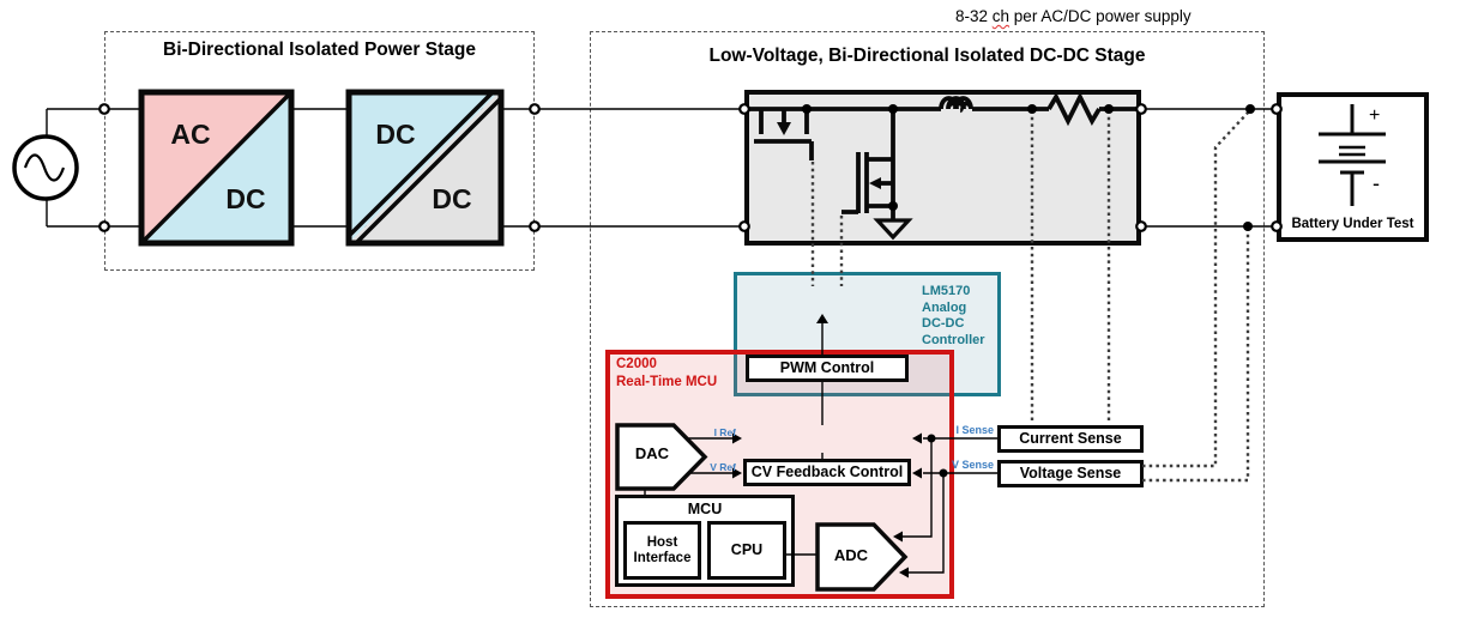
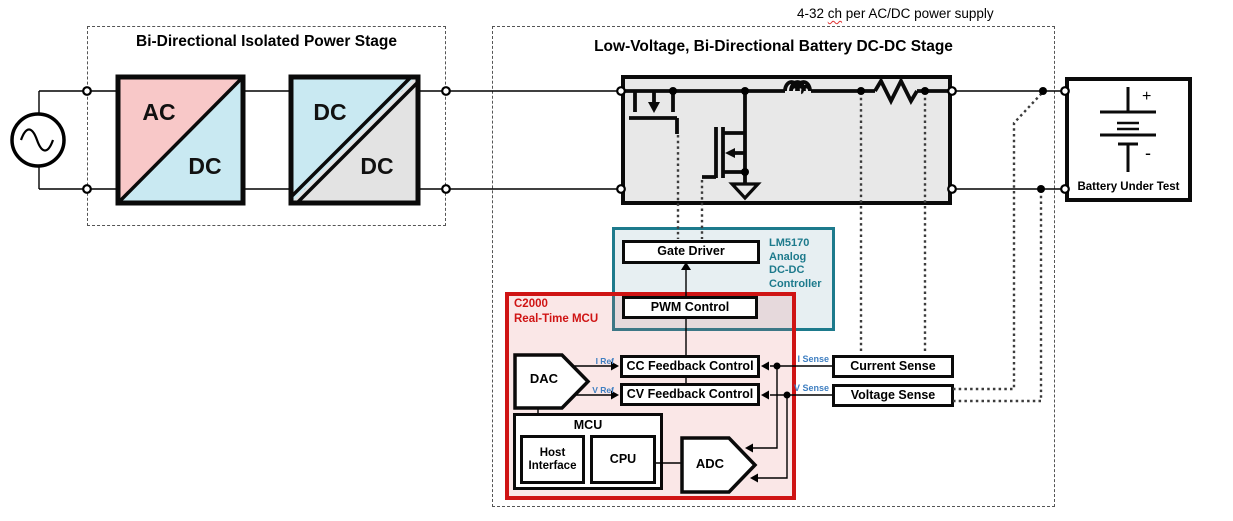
+ Gate Driver
  PWM Control
+ CC Feedback Control
  CV Feedback Control
  Current Sense
  Voltage Sense
  MCU
  Host Interface
  CPU
- 8-32 ch per AC/DC power supply
+ 4-32 ch per AC/DC power supply
  Bi-Directional Isolated Power Stage
- Low-Voltage, Bi-Directional Isolated DC-DC Stage
+ Low-Voltage, Bi-Directional Battery DC-DC Stage
  AC
  DC
  DC
  DC
  LM5170
  Analog
  DC-DC
  Controller
  C2000
  Real-Time MCU
  DAC
  ADC
  I Ref
  V Ref
  I Sense
  V Sense
  +
  -
  Battery Under Test
